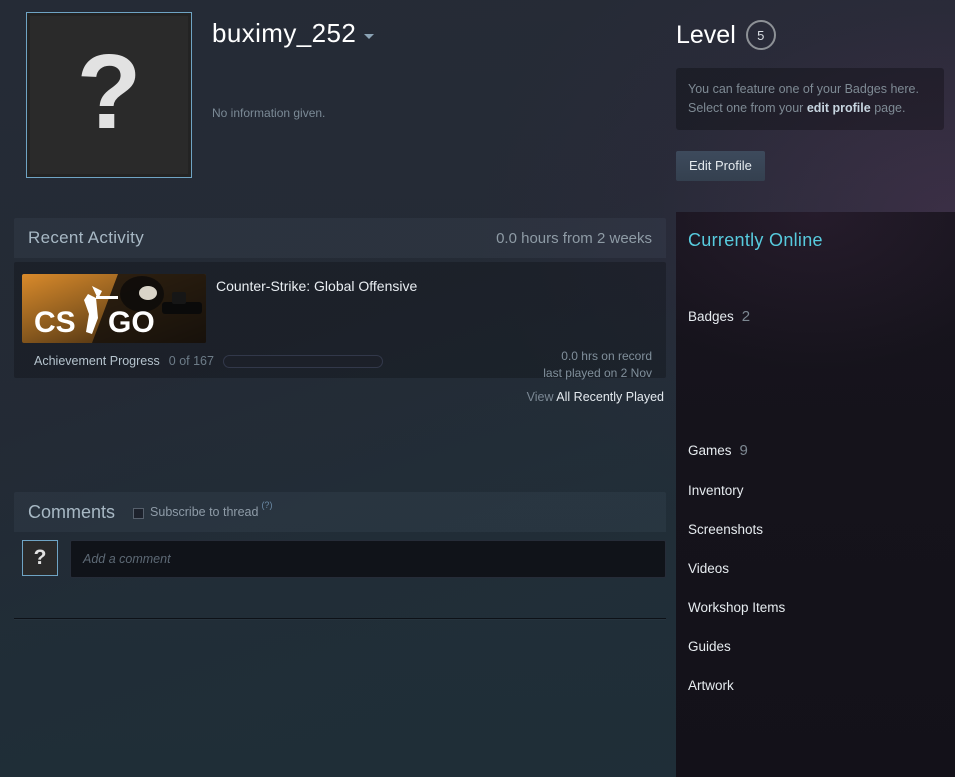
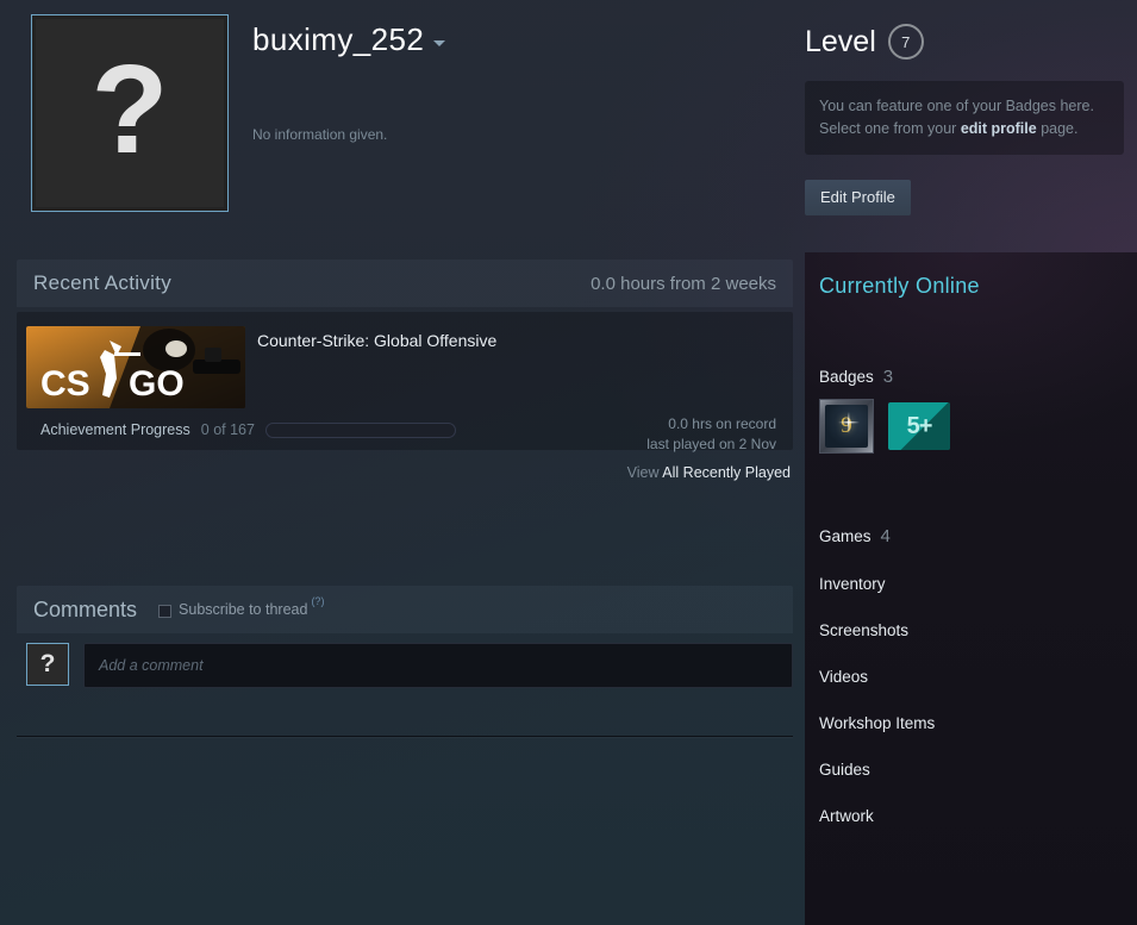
  ?
  buximy_252
  No information given.
- Level 5
+ Level 7
  You can feature one of your Badges here. Select one from your edit profile page.
  Edit Profile
  Recent Activity
  0.0 hours from 2 weeks
  CS
  GO
  Counter-Strike: Global Offensive
  0.0 hrs on record
  last played on 2 Nov
  Achievement Progress
  0 of 167
  View All Recently Played
  Comments
  Subscribe to thread
  (?)
  ?
  Add a comment
  Currently Online
- Badges 2
+ Badges 3
+ 5+
- Games 9
+ Games 4
  Inventory
  Screenshots
  Videos
  Workshop Items
  Guides
  Artwork
